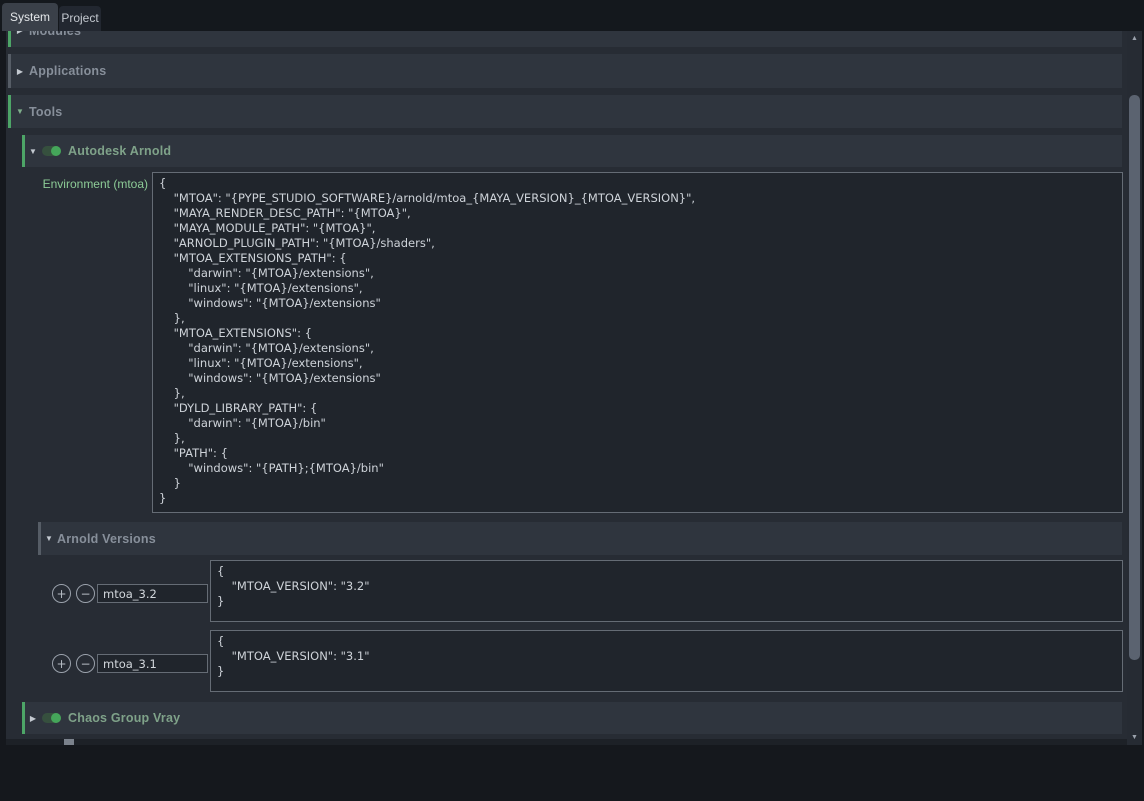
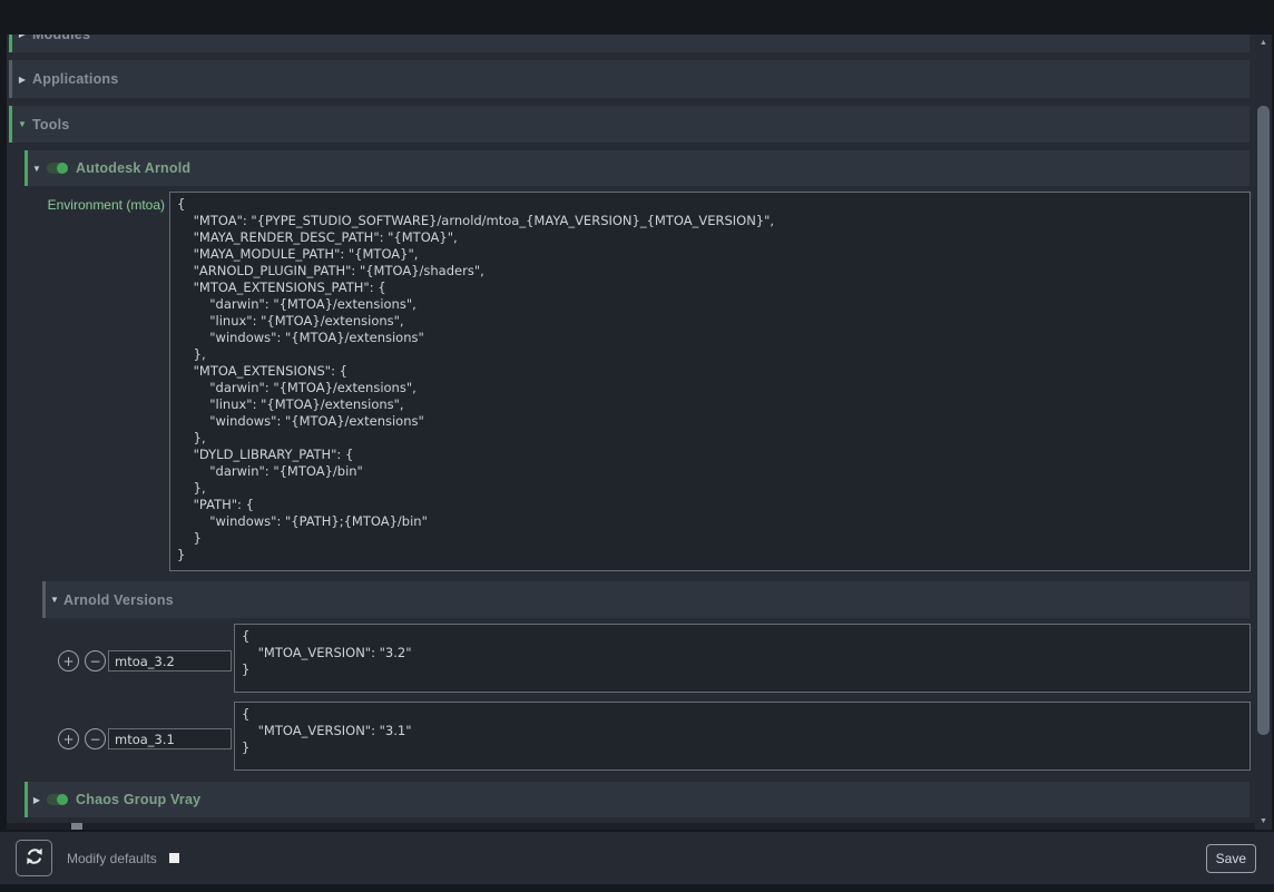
- System
- Project
  ▶
  Modules
  ▶
  Applications
  ▼
  Tools
  ▼
  Autodesk Arnold
  Environment (mtoa)
  {
  "MTOA": "{PYPE_STUDIO_SOFTWARE}/arnold/mtoa_{MAYA_VERSION}_{MTOA_VERSION}",
  "MAYA_RENDER_DESC_PATH": "{MTOA}",
  "MAYA_MODULE_PATH": "{MTOA}",
  "ARNOLD_PLUGIN_PATH": "{MTOA}/shaders",
  "MTOA_EXTENSIONS_PATH": {
  "darwin": "{MTOA}/extensions",
  "linux": "{MTOA}/extensions",
  "windows": "{MTOA}/extensions"
  },
  "MTOA_EXTENSIONS": {
  "darwin": "{MTOA}/extensions",
  "linux": "{MTOA}/extensions",
  "windows": "{MTOA}/extensions"
  },
  "DYLD_LIBRARY_PATH": {
  "darwin": "{MTOA}/bin"
  },
  "PATH": {
  "windows": "{PATH};{MTOA}/bin"
  }
  }
  ▼
  Arnold Versions
  +
  −
  mtoa_3.2
  {
  "MTOA_VERSION": "3.2"
  }
  +
  −
  mtoa_3.1
  {
  "MTOA_VERSION": "3.1"
  }
  ▶
  Chaos Group Vray
+ Modify defaults
+ Save
